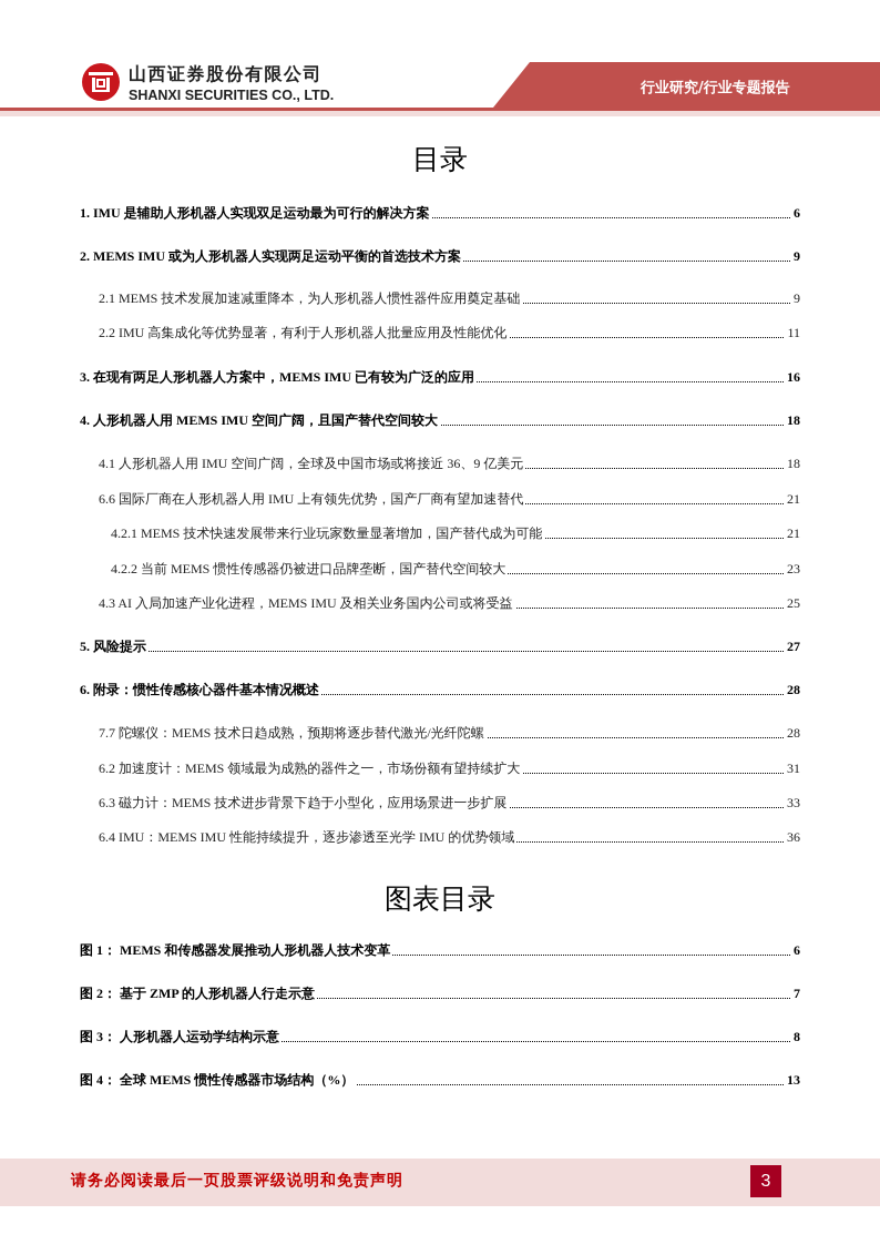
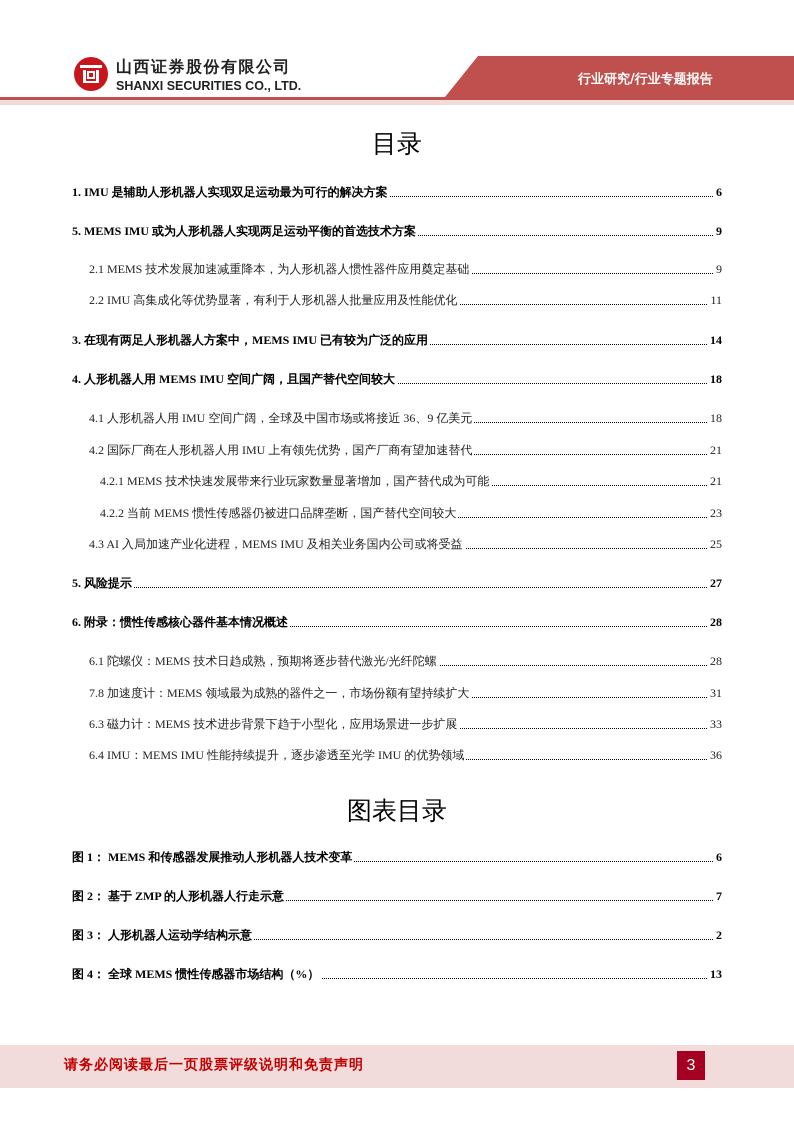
  山西证券股份有限公司
  SHANXI SECURITIES CO., LTD.
  行业研究/行业专题报告
  目录
  1. IMU 是辅助人形机器人实现双足运动最为可行的解决方案
  6
- 2. MEMS IMU 或为人形机器人实现两足运动平衡的首选技术方案
+ 5. MEMS IMU 或为人形机器人实现两足运动平衡的首选技术方案
  9
  2.1 MEMS 技术发展加速减重降本，为人形机器人惯性器件应用奠定基础
  9
  2.2 IMU 高集成化等优势显著，有利于人形机器人批量应用及性能优化
  11
  3. 在现有两足人形机器人方案中，MEMS IMU 已有较为广泛的应用
- 16
+ 14
  4. 人形机器人用 MEMS IMU 空间广阔，且国产替代空间较大
  18
  4.1 人形机器人用 IMU 空间广阔，全球及中国市场或将接近 36、9 亿美元
  18
- 6.6 国际厂商在人形机器人用 IMU 上有领先优势，国产厂商有望加速替代
+ 4.2 国际厂商在人形机器人用 IMU 上有领先优势，国产厂商有望加速替代
  21
  4.2.1 MEMS 技术快速发展带来行业玩家数量显著增加，国产替代成为可能
  21
  4.2.2 当前 MEMS 惯性传感器仍被进口品牌垄断，国产替代空间较大
  23
  4.3 AI 入局加速产业化进程，MEMS IMU 及相关业务国内公司或将受益
  25
  5. 风险提示
  27
  6. 附录：惯性传感核心器件基本情况概述
  28
- 7.7 陀螺仪：MEMS 技术日趋成熟，预期将逐步替代激光/光纤陀螺
+ 6.1 陀螺仪：MEMS 技术日趋成熟，预期将逐步替代激光/光纤陀螺
  28
- 6.2 加速度计：MEMS 领域最为成熟的器件之一，市场份额有望持续扩大
+ 7.8 加速度计：MEMS 领域最为成熟的器件之一，市场份额有望持续扩大
  31
  6.3 磁力计：MEMS 技术进步背景下趋于小型化，应用场景进一步扩展
  33
  6.4 IMU：MEMS IMU 性能持续提升，逐步渗透至光学 IMU 的优势领域
  36
  图表目录
  图 1： MEMS 和传感器发展推动人形机器人技术变革
  6
  图 2： 基于 ZMP 的人形机器人行走示意
  7
  图 3： 人形机器人运动学结构示意
- 8
+ 2
  图 4： 全球 MEMS 惯性传感器市场结构（%）
  13
  请务必阅读最后一页股票评级说明和免责声明
  3
